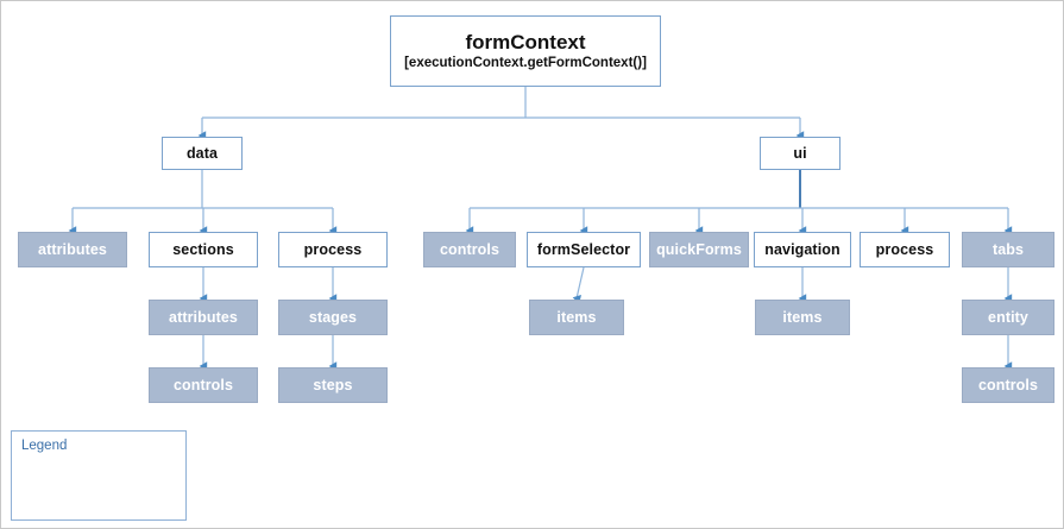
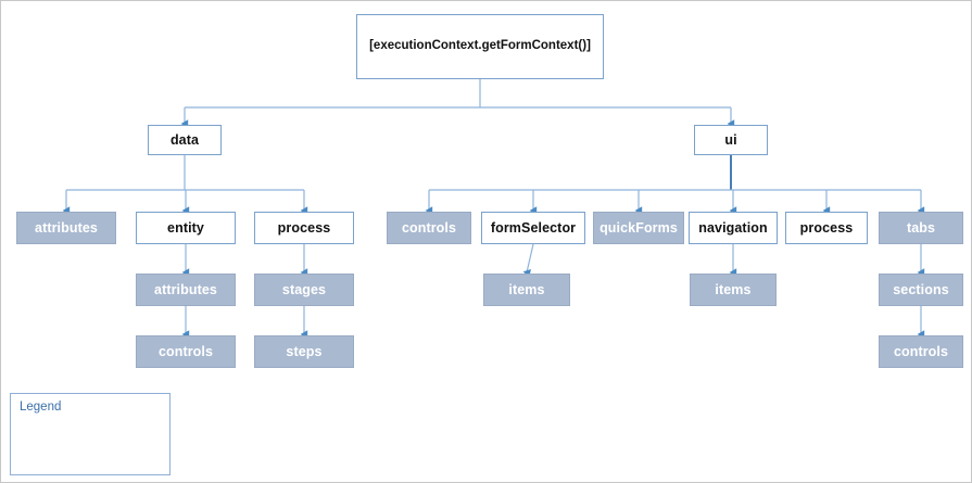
- formContext
  [executionContext.getFormContext()]
  data
  ui
  attributes
- sections
+ entity
  process
  controls
  formSelector
  quickForms
  navigation
  process
  tabs
  attributes
  stages
  items
  items
- entity
+ sections
  controls
  steps
  controls
  Legend
